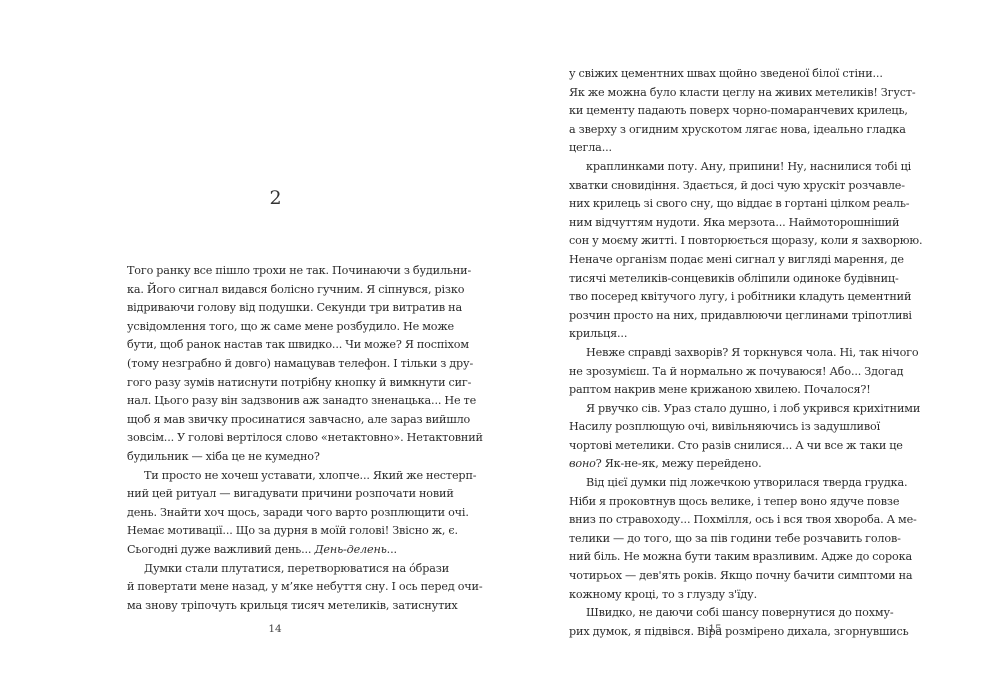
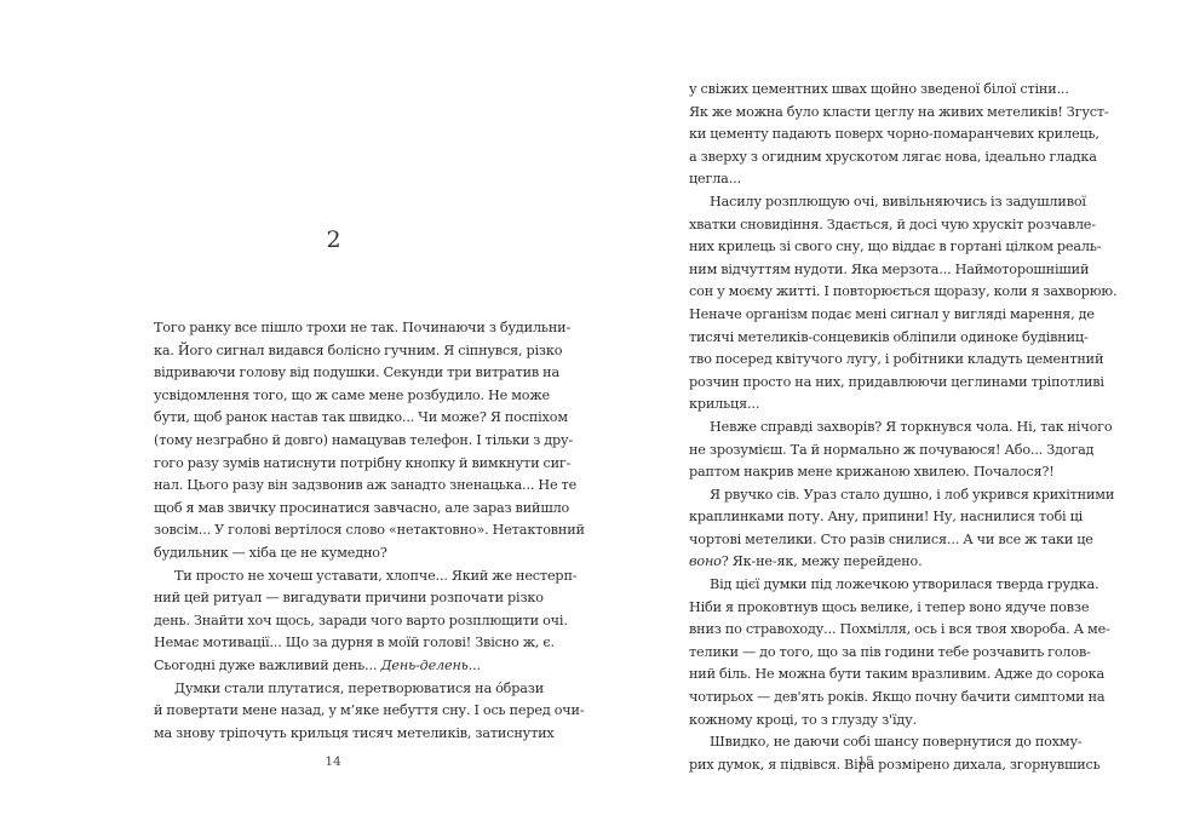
  2
  Того ранку все пішло трохи не так. Починаючи з будильни-
  ка. Його сигнал видався болісно гучним. Я сіпнувся, різко
  відриваючи голову від подушки. Секунди три витратив на
  усвідомлення того, що ж саме мене розбудило. Не може
  бути, щоб ранок настав так швидко... Чи може? Я поспіхом
  (тому незграбно й довго) намацував телефон. І тільки з дру-
  гого разу зумів натиснути потрібну кнопку й вимкнути сиг-
  нал. Цього разу він задзвонив аж занадто зненацька... Не те
  щоб я мав звичку просинатися завчасно, але зараз вийшло
  зовсім... У голові вертілося слово «нетактовно». Нетактовний
  будильник — хіба це не кумедно?
  Ти просто не хочеш уставати, хлопче... Який же нестерп-
- ний цей ритуал — вигадувати причини розпочати новий
+ ний цей ритуал — вигадувати причини розпочати різко
  день. Знайти хоч щось, заради чого варто розплющити очі.
  Немає мотивації... Що за дурня в моїй голові! Звісно ж, є.
  Сьогодні дуже важливий день... День-делень...
  Думки стали плутатися, перетворюватися на óбрази
  й повертати мене назад, у м’яке небуття сну. І ось перед очи-
  ма знову тріпочуть крильця тисяч метеликів, затиснутих
  14
  у свіжих цементних швах щойно зведеної білої стіни...
  Як же можна було класти цеглу на живих метеликів! Згуст-
  ки цементу падають поверх чорно-помаранчевих крилець,
  а зверху з огидним хрускотом лягає нова, ідеально гладка
  цегла...
- краплинками поту. Ану, припини! Ну, наснилися тобі ці
+ Насилу розплющую очі, вивільняючись із задушливої
  хватки сновидіння. Здається, й досі чую хрускіт розчавле-
  них крилець зі свого сну, що віддає в гортані цілком реаль-
  ним відчуттям нудоти. Яка мерзота... Наймоторошніший
  сон у моєму житті. І повторюється щоразу, коли я захворюю.
  Неначе організм подає мені сигнал у вигляді марення, де
  тисячі метеликів-сонцевиків обліпили одиноке будівниц-
  тво посеред квітучого лугу, і робітники кладуть цементний
  розчин просто на них, придавлюючи цеглинами тріпотливі
  крильця...
  Невже справді захворів? Я торкнувся чола. Ні, так нічого
  не зрозумієш. Та й нормально ж почуваюся! Або... Здогад
  раптом накрив мене крижаною хвилею. Почалося?!
  Я рвучко сів. Ураз стало душно, і лоб укрився крихітними
- Насилу розплющую очі, вивільняючись із задушливої
+ краплинками поту. Ану, припини! Ну, наснилися тобі ці
  чортові метелики. Сто разів снилися... А чи все ж таки це
  воно? Як-не-як, межу перейдено.
  Від цієї думки під ложечкою утворилася тверда грудка.
  Ніби я проковтнув щось велике, і тепер воно ядуче повзе
  вниз по стравоходу... Похмілля, ось і вся твоя хвороба. А ме-
  телики — до того, що за пів години тебе розчавить голов-
  ний біль. Не можна бути таким вразливим. Адже до сорока
  чотирьох — дев'ять років. Якщо почну бачити симптоми на
  кожному кроці, то з глузду з'їду.
  Швидко, не даючи собі шансу повернутися до похму-
  рих думок, я підвівся. Віра розмірено дихала, згорнувшись
  15
